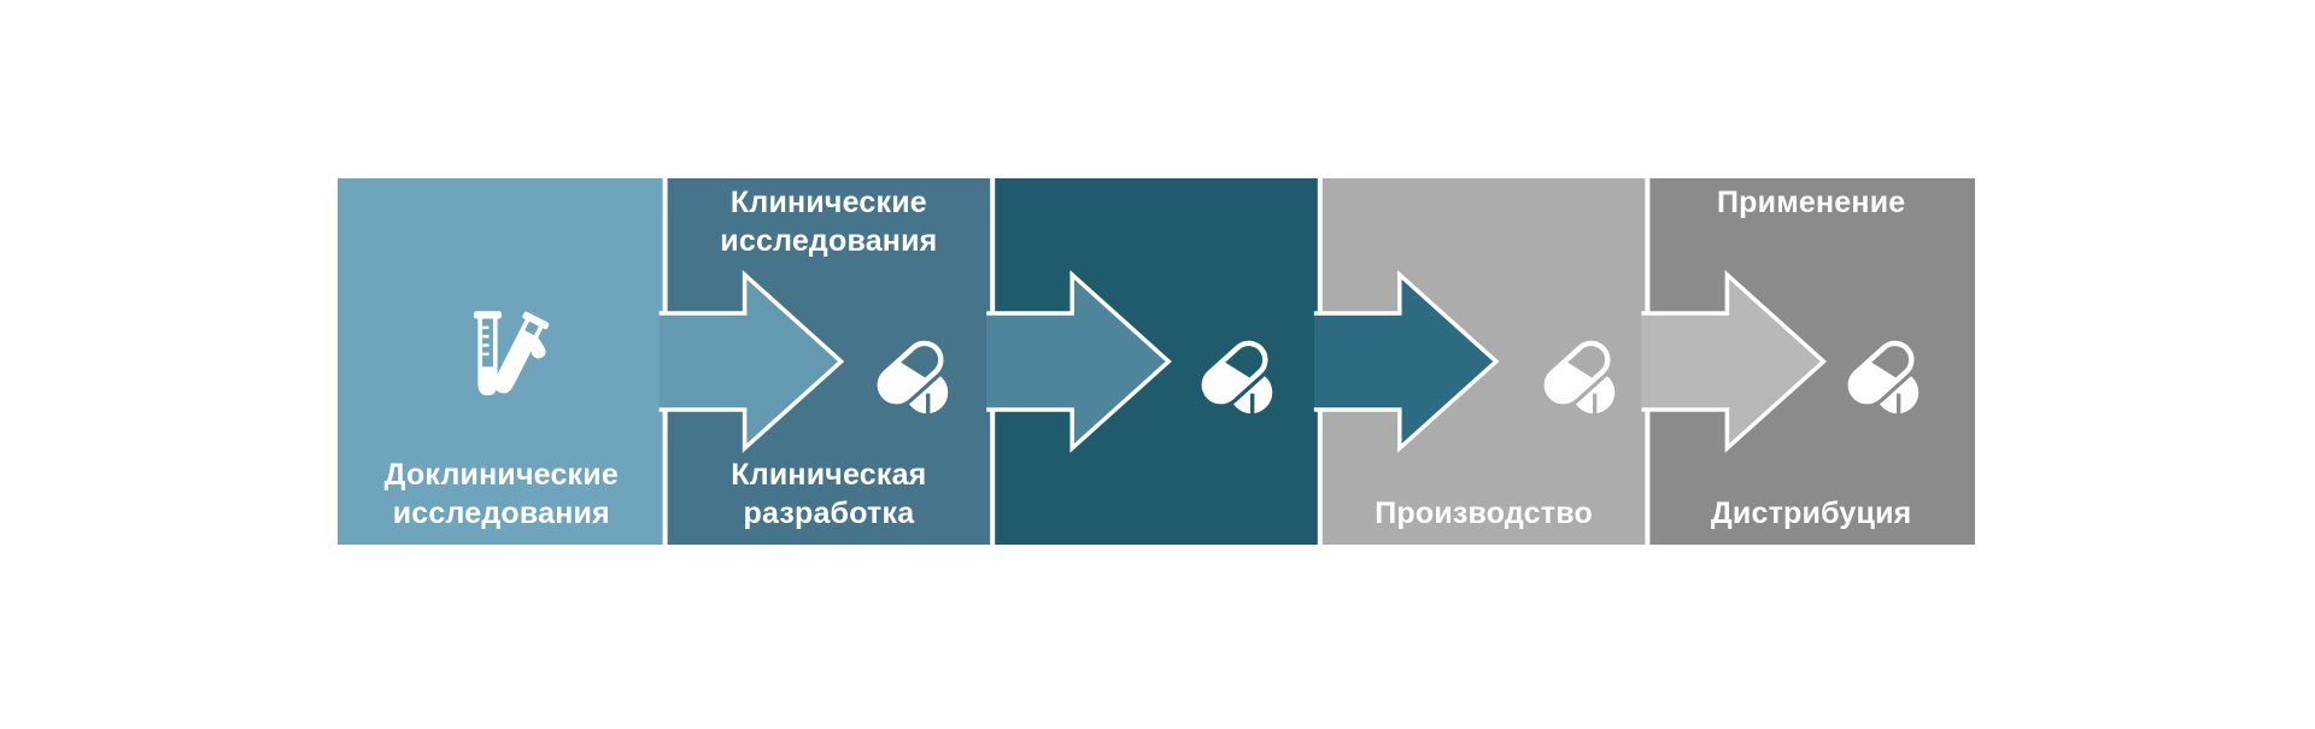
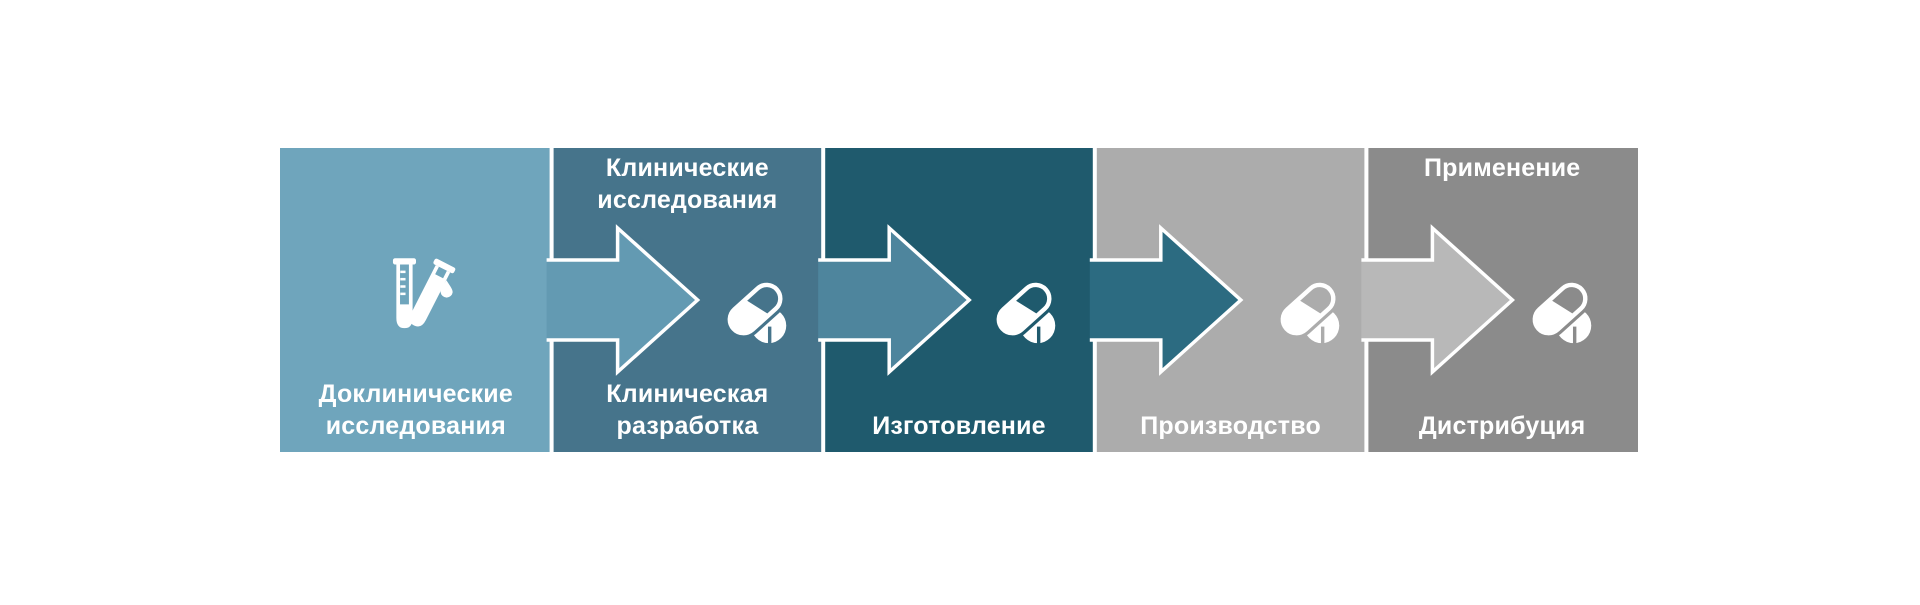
  Доклинические
  исследования
  Клинические
  исследования
  Клиническая
  разработка
+ Изготовление
  Производство
  Применение
  Дистрибуция
